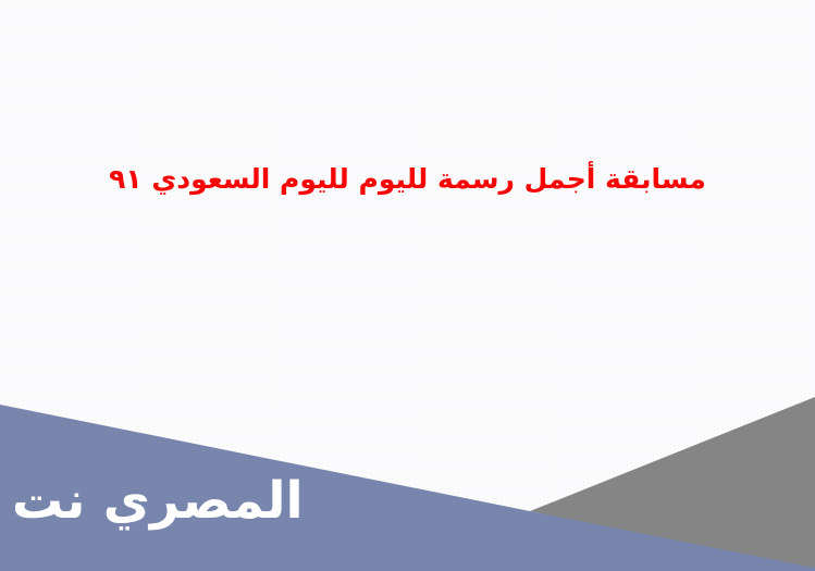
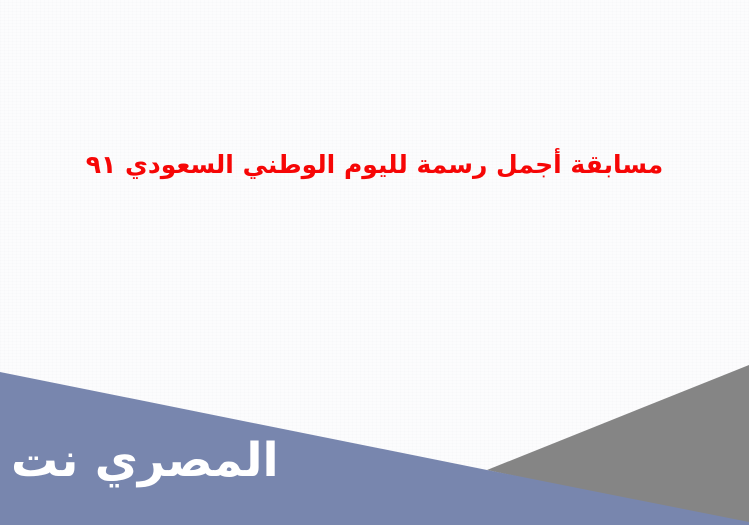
- مسابقة أجمل رسمة لليوم لليوم السعودي ٩١
+ مسابقة أجمل رسمة لليوم الوطني السعودي ٩١
  المصري نت
